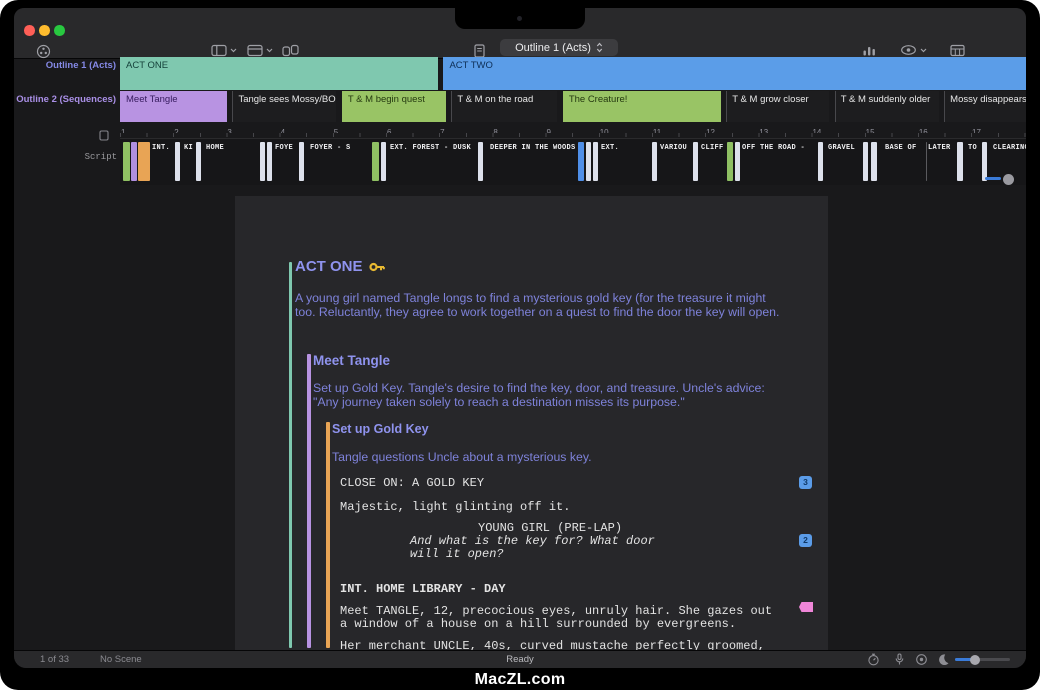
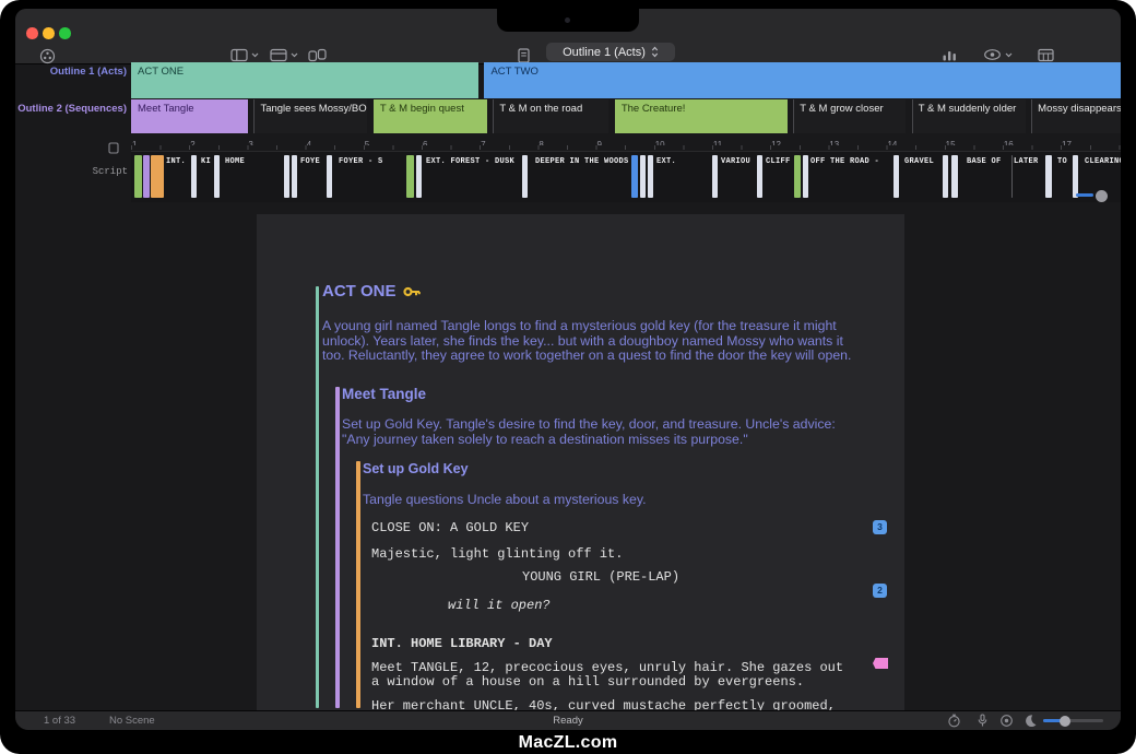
  Outline 1 (Acts)
  Outline 1 (Acts)
  ACT ONE ACT TWO
  Outline 2 (Sequences)
  Meet Tangle Tangle sees Mossy/BO T & M begin quest T & M on the road The Creature! T & M grow closer T & M suddenly older Mossy disappears
  Script
  INT.
  KI
  HOME
  FOYE
  FOYER - S
  EXT. FOREST - DUSK
  DEEPER IN THE WOODS
  EXT.
  VARIOU
  CLIFF
  OFF THE ROAD -
  GRAVEL
  BASE OF
  LATER
  TO
  CLEARIN
  ACT ONE
  A young girl named Tangle longs to find a mysterious gold key (for the treasure it might
+ unlock). Years later, she finds the key... but with a doughboy named Mossy who wants it
  too. Reluctantly, they agree to work together on a quest to find the door the key will open.
  Meet Tangle
  Set up Gold Key. Tangle's desire to find the key, door, and treasure. Uncle's advice:
  "Any journey taken solely to reach a destination misses its purpose."
  Set up Gold Key
  Tangle questions Uncle about a mysterious key.
  CLOSE ON: A GOLD KEY
  3
  Majestic, light glinting off it.
  YOUNG GIRL (PRE-LAP)
- And what is the key for? What door
  2
  will it open?
  INT. HOME LIBRARY - DAY
  Meet TANGLE, 12, precocious eyes, unruly hair. She gazes out
  a window of a house on a hill surrounded by evergreens.
  Her merchant UNCLE, 40s, curved mustache perfectly groomed,
  1 of 33
  No Scene
  Ready
  MacZL.com
